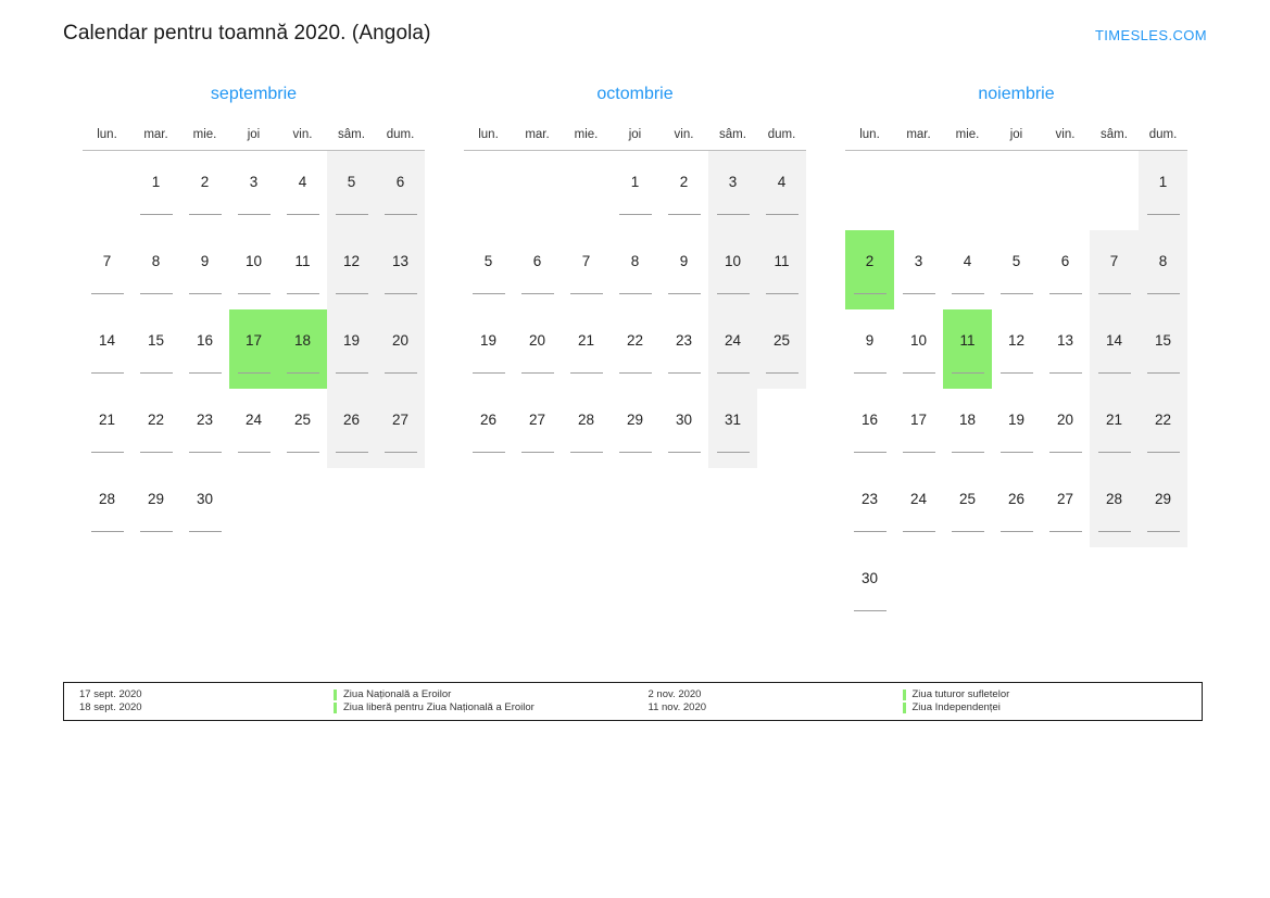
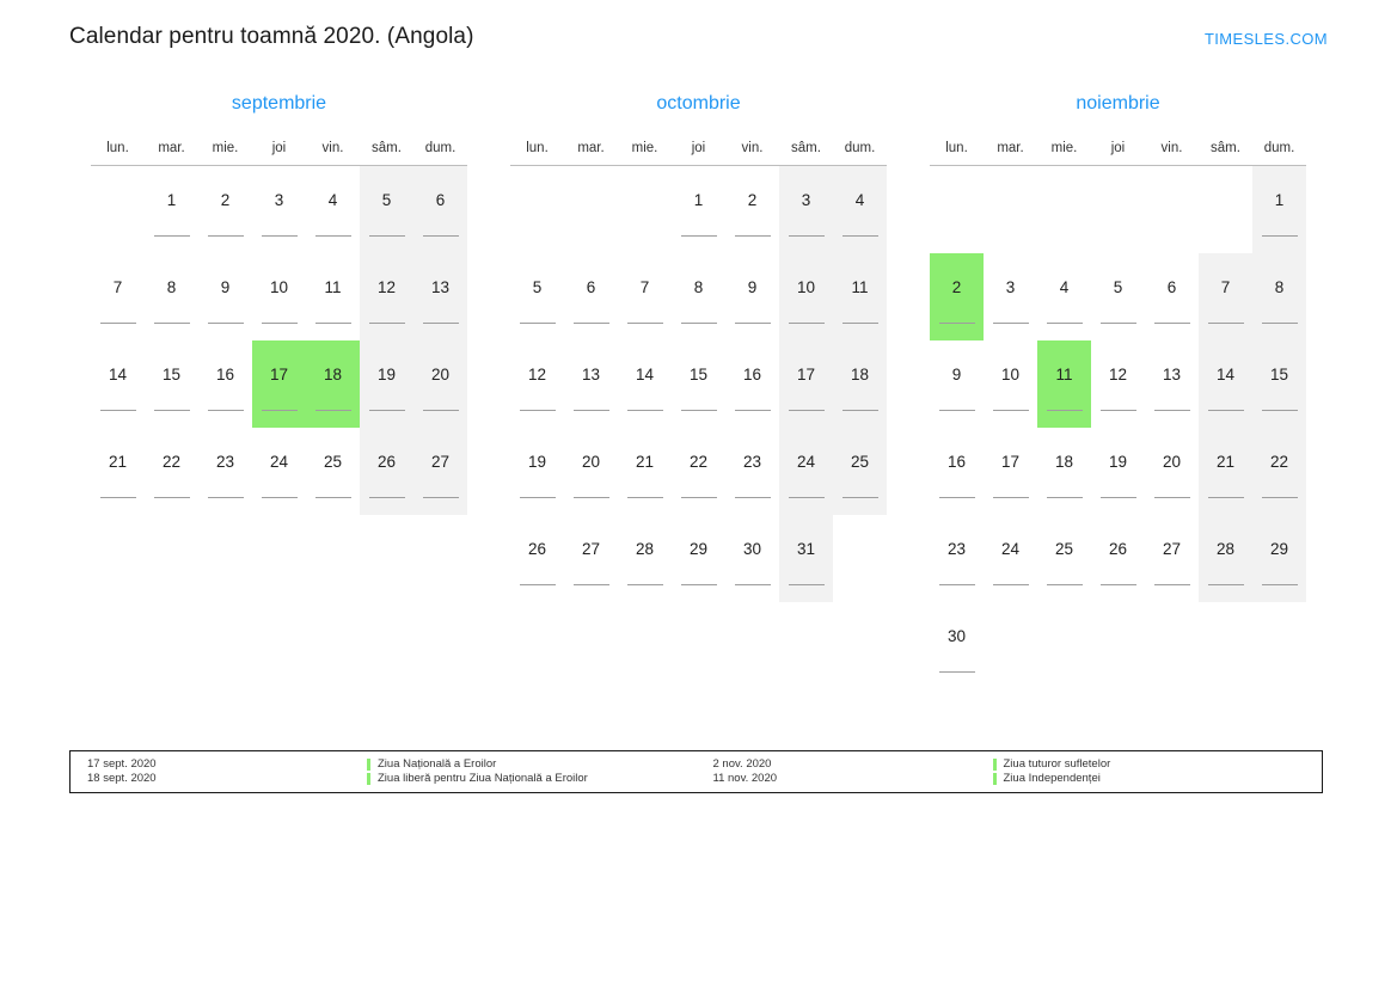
  Calendar pentru toamnă 2020. (Angola)
  TIMESLES.COM
  septembrie
  lun.	mar.	mie.	joi	vin.	sâm.	dum.
  	1	2	3	4	5	6
  7	8	9	10	11	12	13
  14	15	16	17	18	19	20
  21	22	23	24	25	26	27
- 28	29	30
  octombrie
  lun.	mar.	mie.	joi	vin.	sâm.	dum.
  			1	2	3	4
  5	6	7	8	9	10	11
+ 12	13	14	15	16	17	18
  19	20	21	22	23	24	25
  26	27	28	29	30	31
  noiembrie
  lun.	mar.	mie.	joi	vin.	sâm.	dum.
  						1
  2	3	4	5	6	7	8
  9	10	11	12	13	14	15
  16	17	18	19	20	21	22
  23	24	25	26	27	28	29
  30
  17 sept. 2020
  Ziua Națională a Eroilor
  18 sept. 2020
  Ziua liberă pentru Ziua Națională a Eroilor
  2 nov. 2020
  Ziua tuturor sufletelor
  11 nov. 2020
  Ziua Independenței
